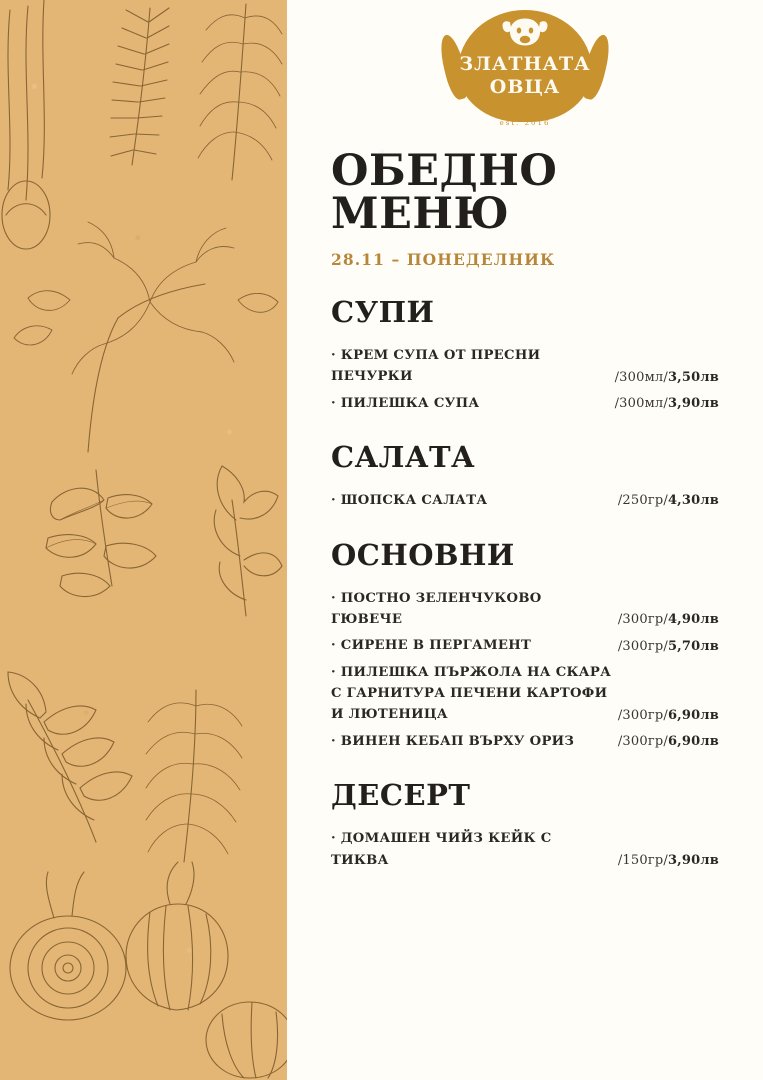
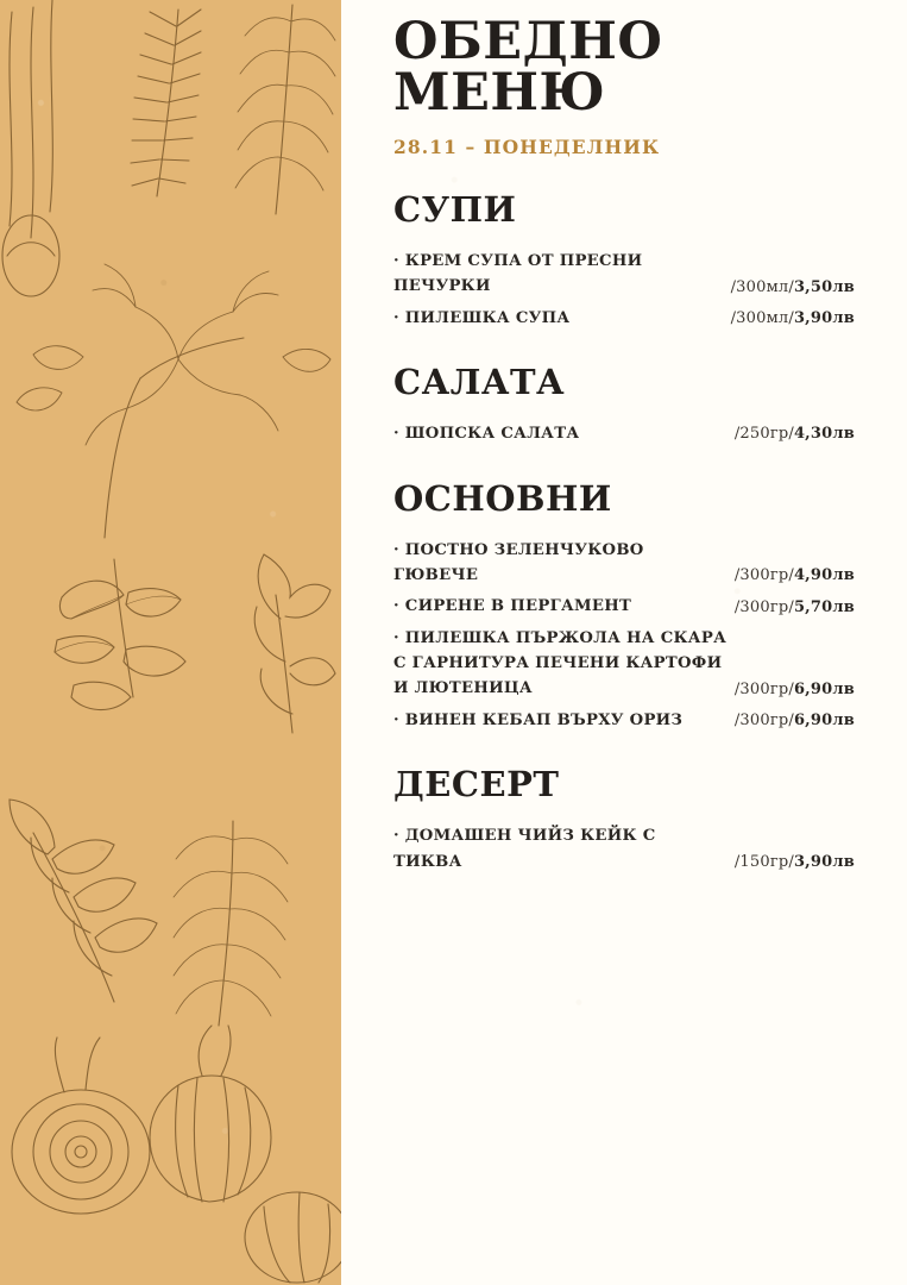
- ЗЛАТНАТА
- ОВЦА
- est. 2016
